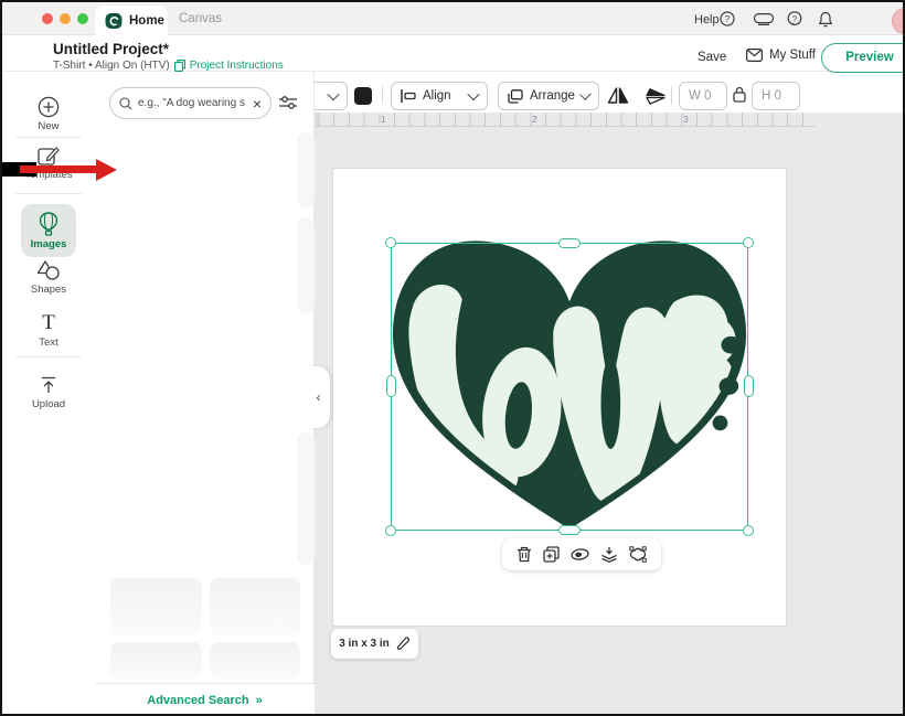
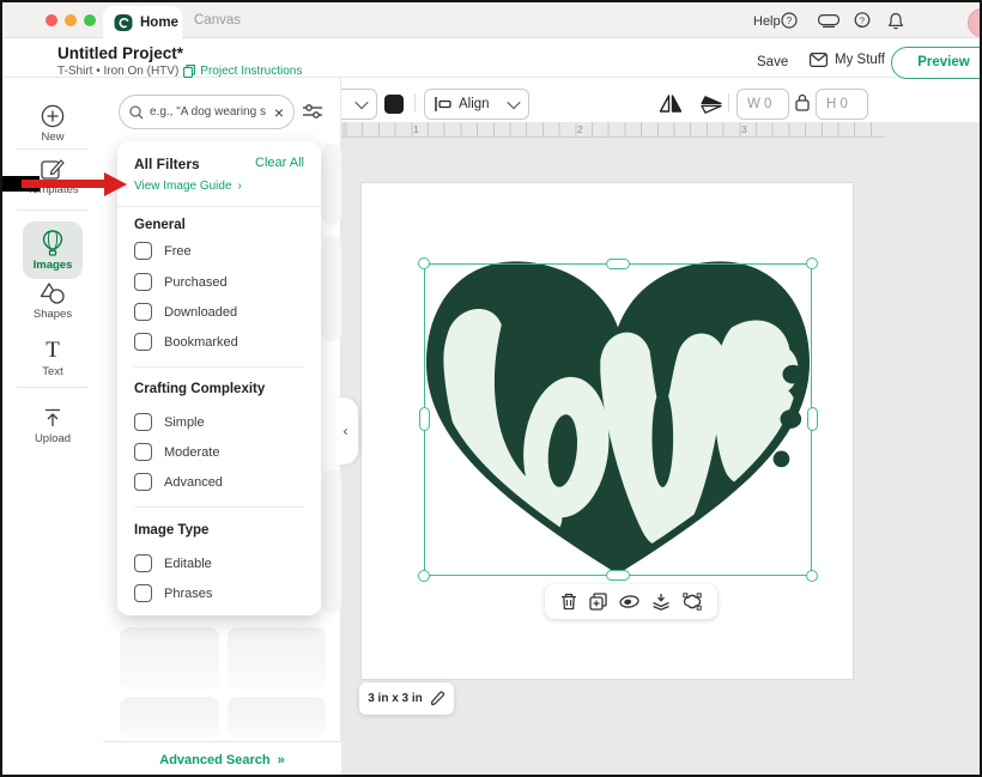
  Home
  Canvas
  Help
  ?
  ?
  Untitled Project*
- T-Shirt • Align On (HTV)
+ T-Shirt • Iron On (HTV)
  Project Instructions
  Save
  My Stuff
  Preview
  Align
- Arrange
  W 0
  H 0
  1
  2
  3
  3 in x 3 in
  New
  mplates
  Images
  Shapes
  T
  Text
  Upload
  e.g., "A dog wearing s
  ×
  ‹
  Advanced Search
  »
+ All Filters
+ Clear All
+ View Image Guide
+ ›
+ General
+ Free
+ Purchased
+ Downloaded
+ Bookmarked
+ Crafting Complexity
+ Simple
+ Moderate
+ Advanced
+ Image Type
+ Editable
+ Phrases
